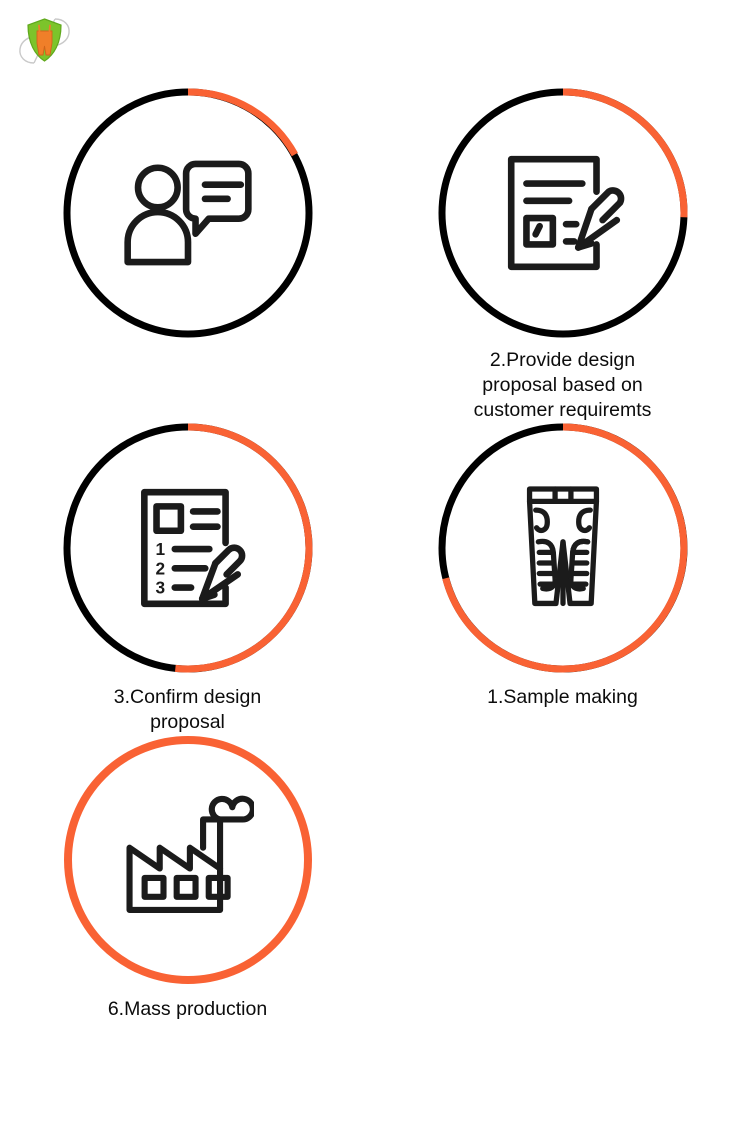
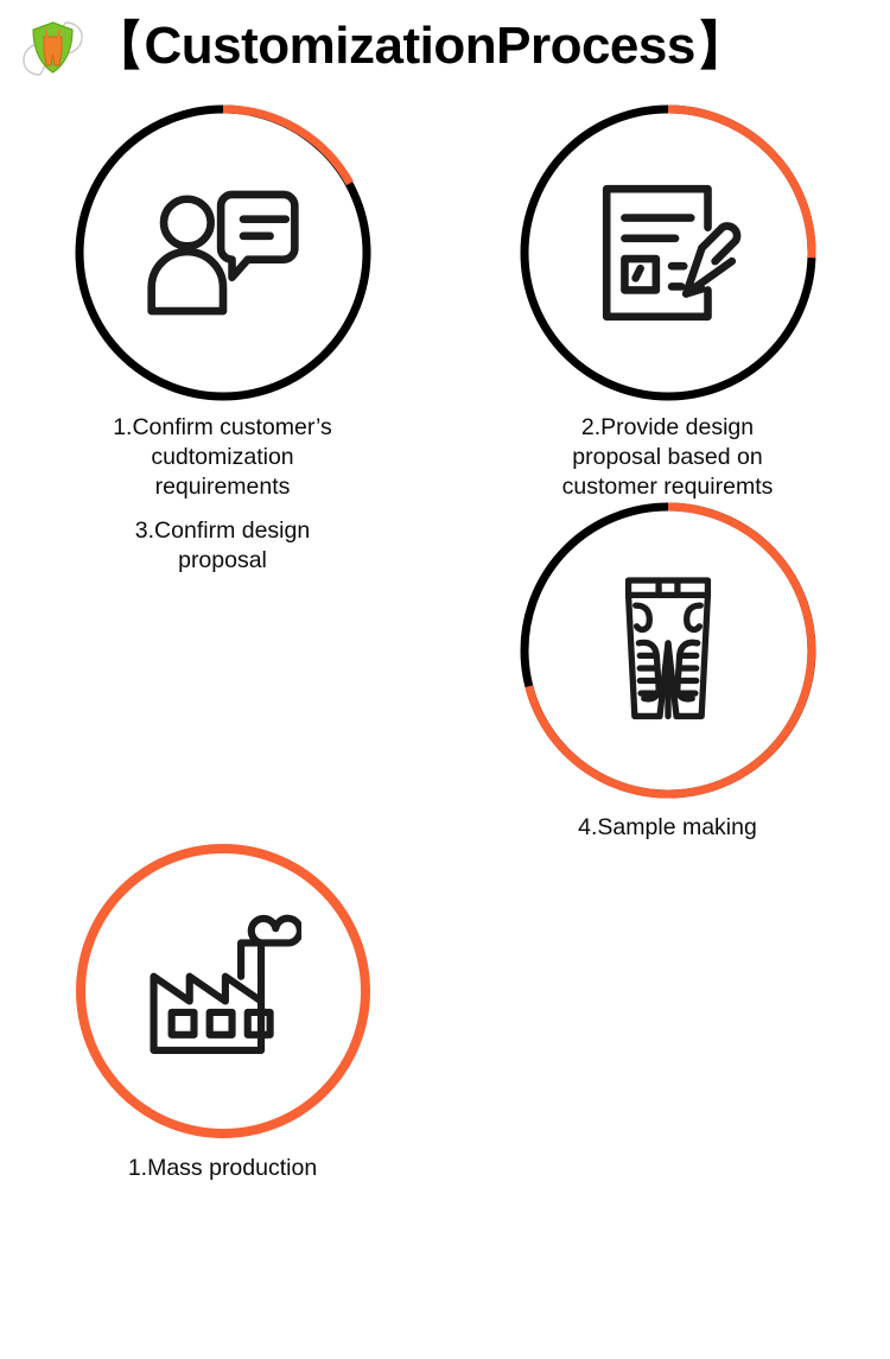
+ 【CustomizationProcess】
+ 1.Confirm customer’s
+ cudtomization
+ requirements
  2.Provide design
  proposal based on
  customer requiremts
- 1
- 2
- 3
  3.Confirm design
  proposal
- 1.Sample making
+ 4.Sample making
- 6.Mass production
+ 1.Mass production
